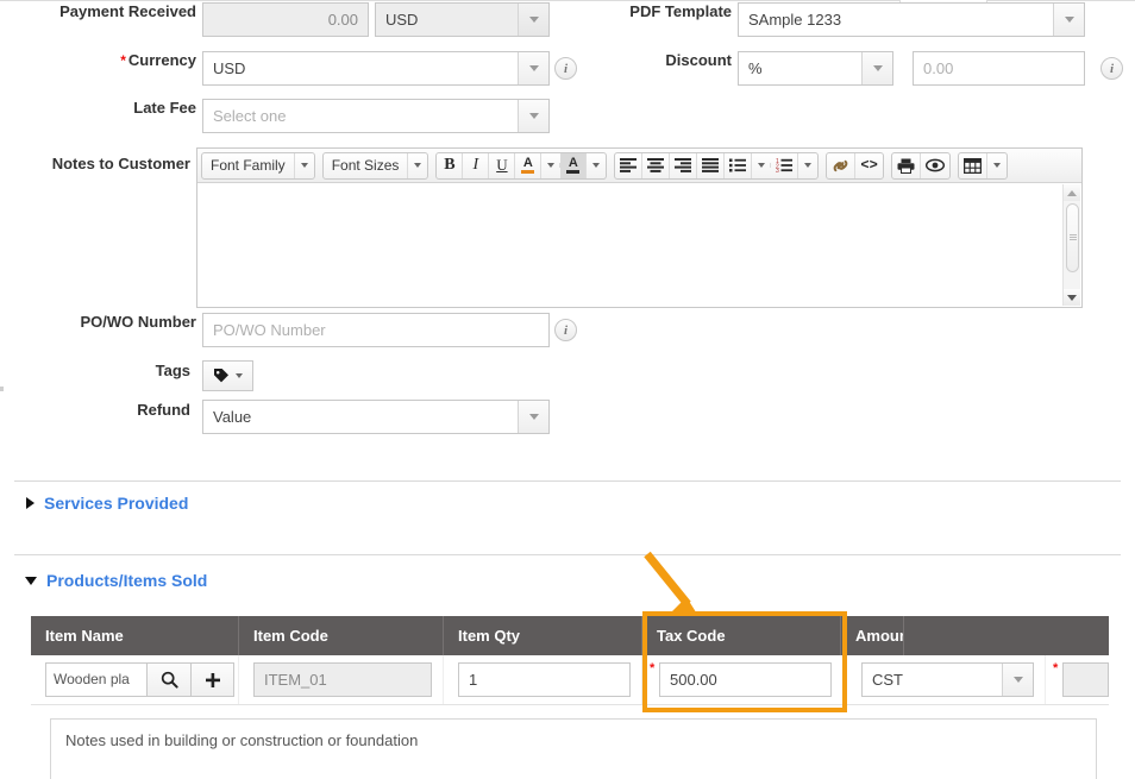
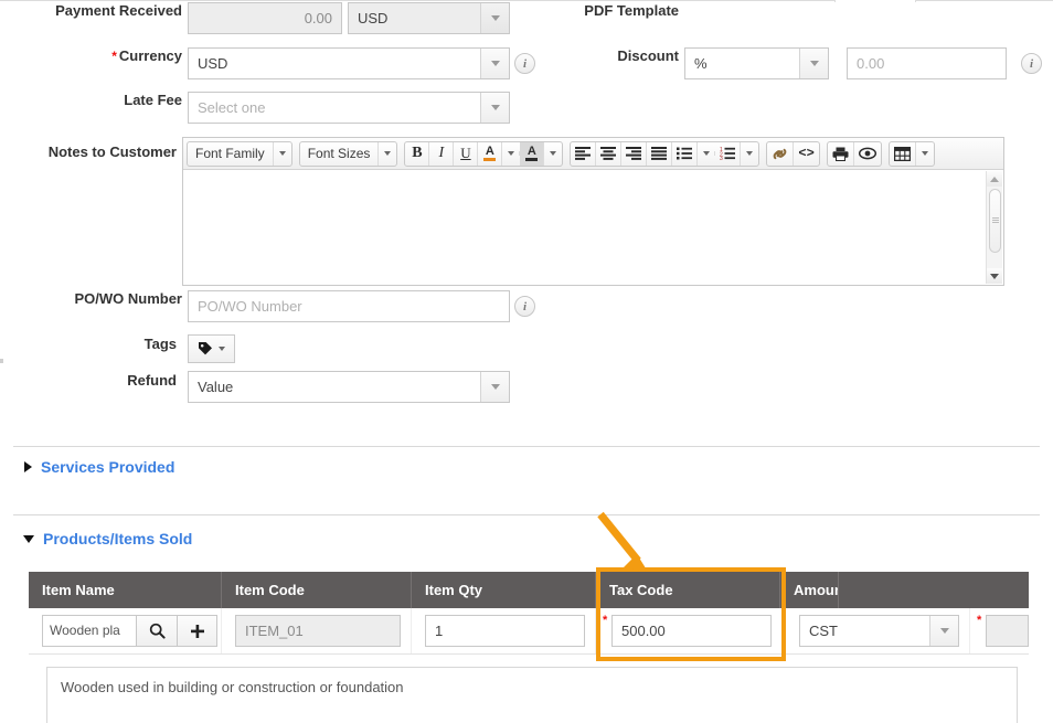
  Payment Received
  0.00
  USD
  PDF Template
- SAmple 1233
  *
  Currency
  USD
  i
  Discount
  %
  0.00
  i
  Late Fee
  Select one
  Notes to Customer
  Font Family
  Font Sizes
  B
  I
  U
  A
  A
  <>
  PO/WO Number
  PO/WO Number
  i
  Tags
  Refund
  Value
  Services Provided
  Products/Items Sold
  Item Name
  Item Code
  Item Qty
  Tax Code
  Amoun
  Wooden pla
  ITEM_01
  1
  *
  500.00
  CST
  *
- Notes used in building or construction or foundation
+ Wooden used in building or construction or foundation
